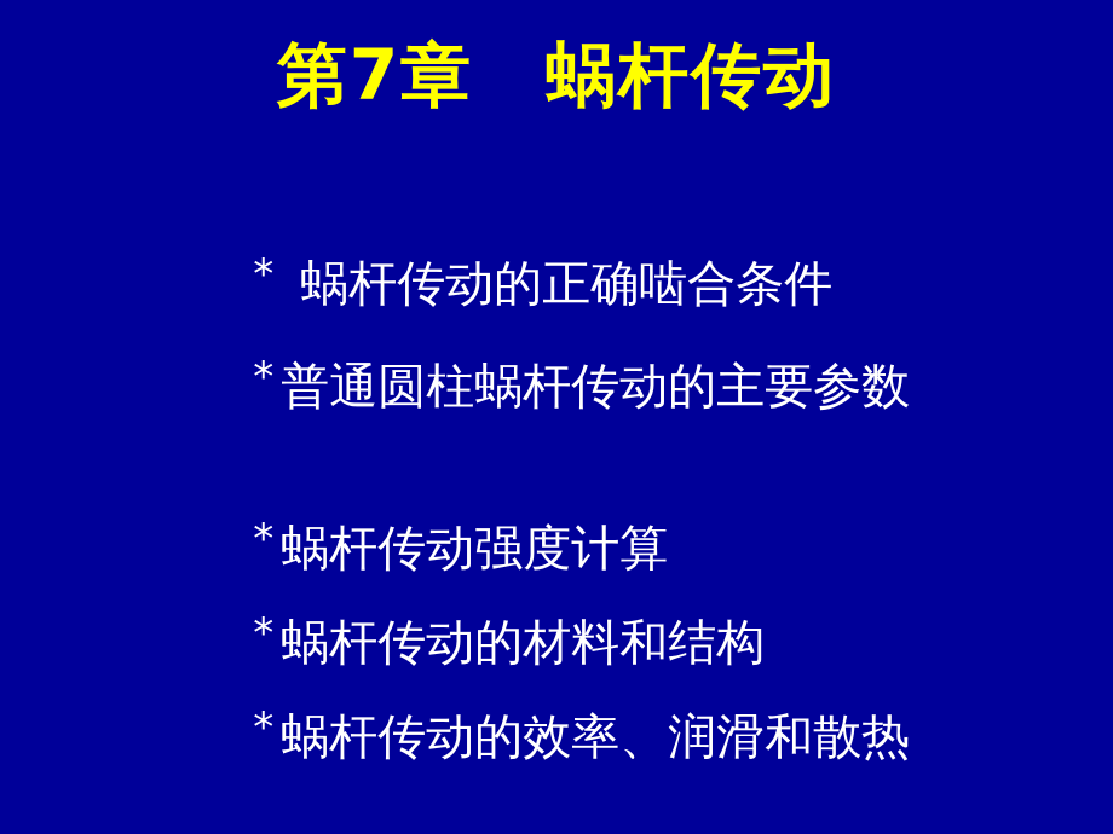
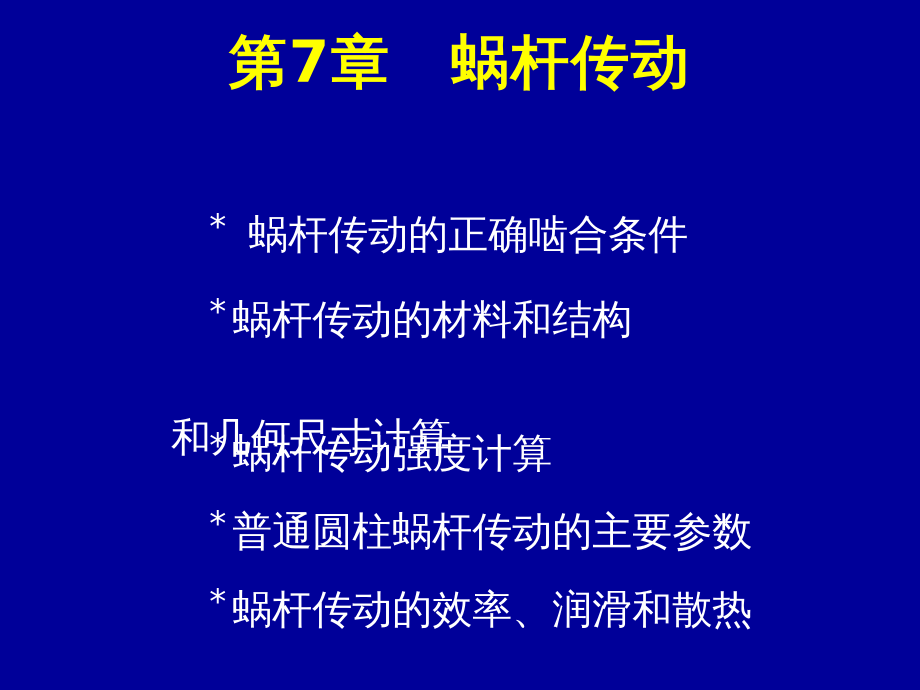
  第7章 蜗杆传动
  * 蜗杆传动的正确啮合条件
- * 普通圆柱蜗杆传动的主要参数
+ * 蜗杆传动的材料和结构
+ 和几何尺寸计算
  * 蜗杆传动强度计算
- * 蜗杆传动的材料和结构
+ * 普通圆柱蜗杆传动的主要参数
  * 蜗杆传动的效率、润滑和散热
